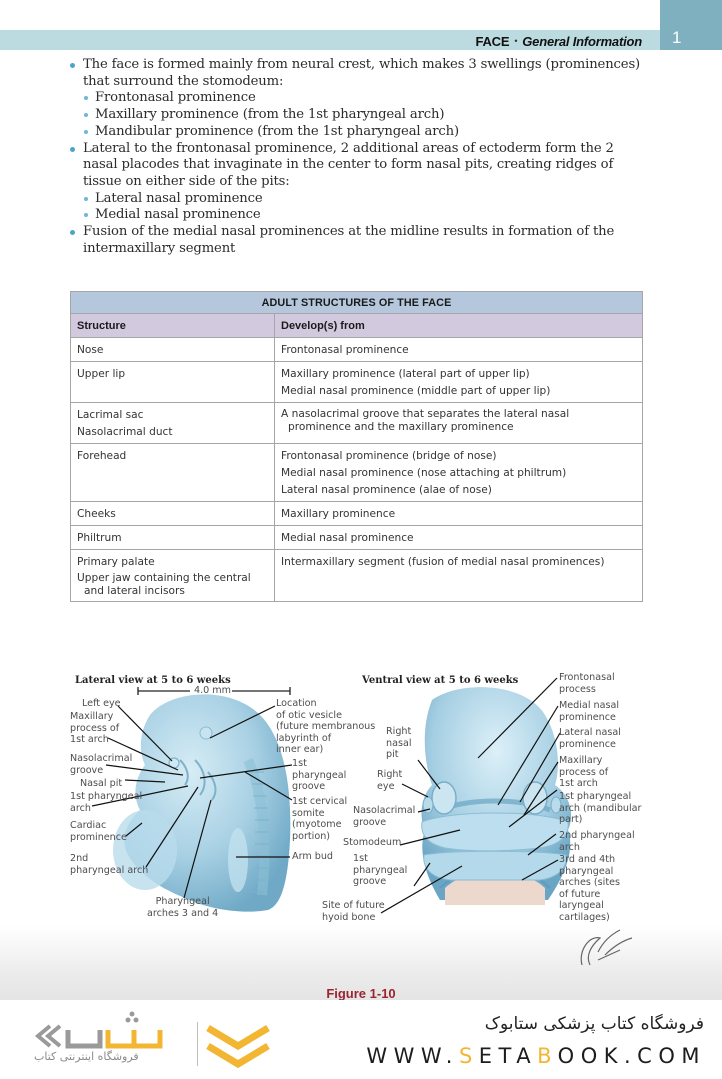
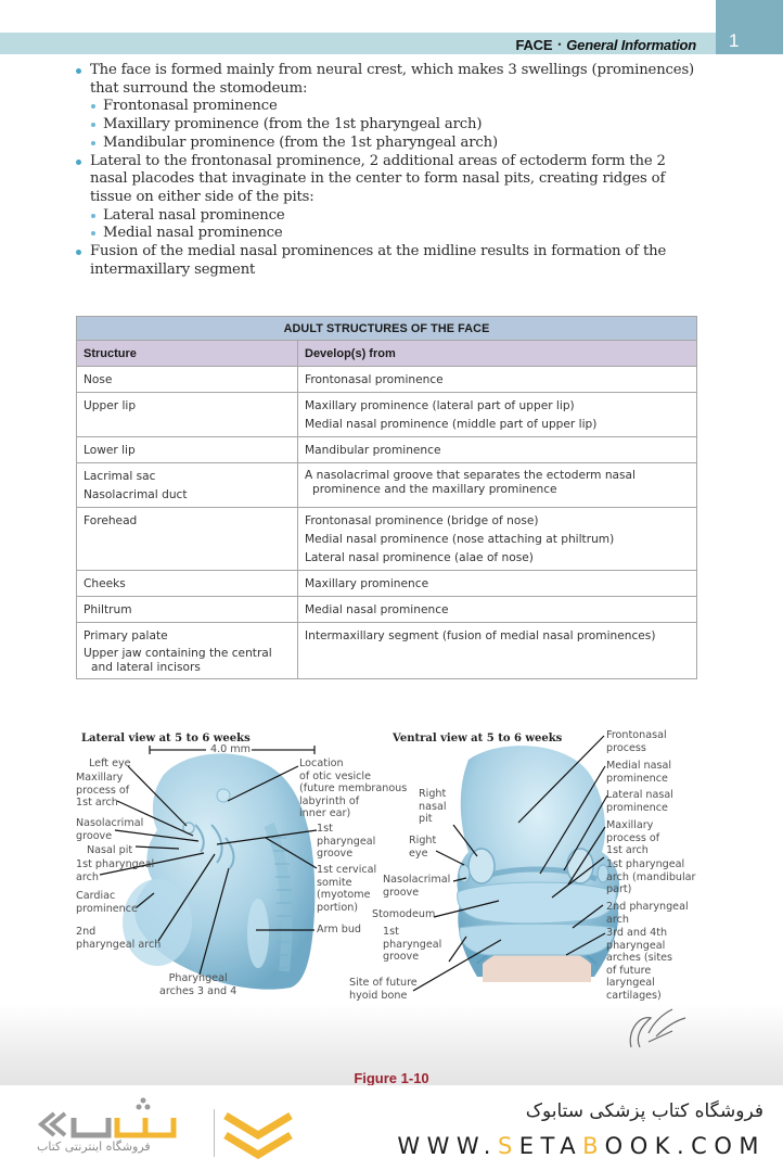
  FACE
  •
  General Information
  1
  The face is formed mainly from neural crest, which makes 3 swellings (prominences) that surround the stomodeum:
  Frontonasal prominence
  Maxillary prominence (from the 1st pharyngeal arch)
  Mandibular prominence (from the 1st pharyngeal arch)
  Lateral to the frontonasal prominence, 2 additional areas of ectoderm form the 2 nasal placodes that invaginate in the center to form nasal pits, creating ridges of tissue on either side of the pits:
  Lateral nasal prominence
  Medial nasal prominence
  Fusion of the medial nasal prominences at the midline results in formation of the intermaxillary segment
  ADULT STRUCTURES OF THE FACE
  Structure	Develop(s) from
  Nose	Frontonasal prominence
  Upper lip	Maxillary prominence (lateral part of upper lip) Medial nasal prominence (middle part of upper lip)
+ Lower lip	Mandibular prominence
- Lacrimal sac Nasolacrimal duct	A nasolacrimal groove that separates the lateral nasal prominence and the maxillary prominence
+ Lacrimal sac Nasolacrimal duct	A nasolacrimal groove that separates the ectoderm nasal prominence and the maxillary prominence
  Forehead	Frontonasal prominence (bridge of nose) Medial nasal prominence (nose attaching at philtrum) Lateral nasal prominence (alae of nose)
  Cheeks	Maxillary prominence
  Philtrum	Medial nasal prominence
  Primary palate Upper jaw containing the central and lateral incisors	Intermaxillary segment (fusion of medial nasal prominences)
  Lateral view at 5 to 6 weeks
  4.0 mm
  Left eye
  Maxillary
  process of
  1st arch
  Nasolacrimal
  groove
  Nasal pit
  1st pharyngeal
  arch
  Cardiac
  prominence
  2nd
  pharyngeal arch
  Pharyngeal
  arches 3 and 4
  Location
  of otic vesicle
  (future membranous
  labyrinth of
  inner ear)
  1st
  pharyngeal
  groove
  1st cervical
  somite
  (myotome
  portion)
  Arm bud
  Ventral view at 5 to 6 weeks
  Right
  nasal
  pit
  Right
  eye
  Nasolacrimal
  groove
  Stomodeum
  1st
  pharyngeal
  groove
  Site of future
  hyoid bone
  Frontonasal
  process
  Medial nasal
  prominence
  Lateral nasal
  prominence
  Maxillary
  process of
  1st arch
  1st pharyngeal
  arch (mandibular
  part)
  2nd pharyngeal
  arch
  3rd and 4th
  pharyngeal
  arches (sites
  of future
  laryngeal
  cartilages)
  Figure 1-10
  فروشگاه اینترنتی کتاب
  فروشگاه کتاب پزشکی ستابوک
  WWW.SETABOOK.COM
